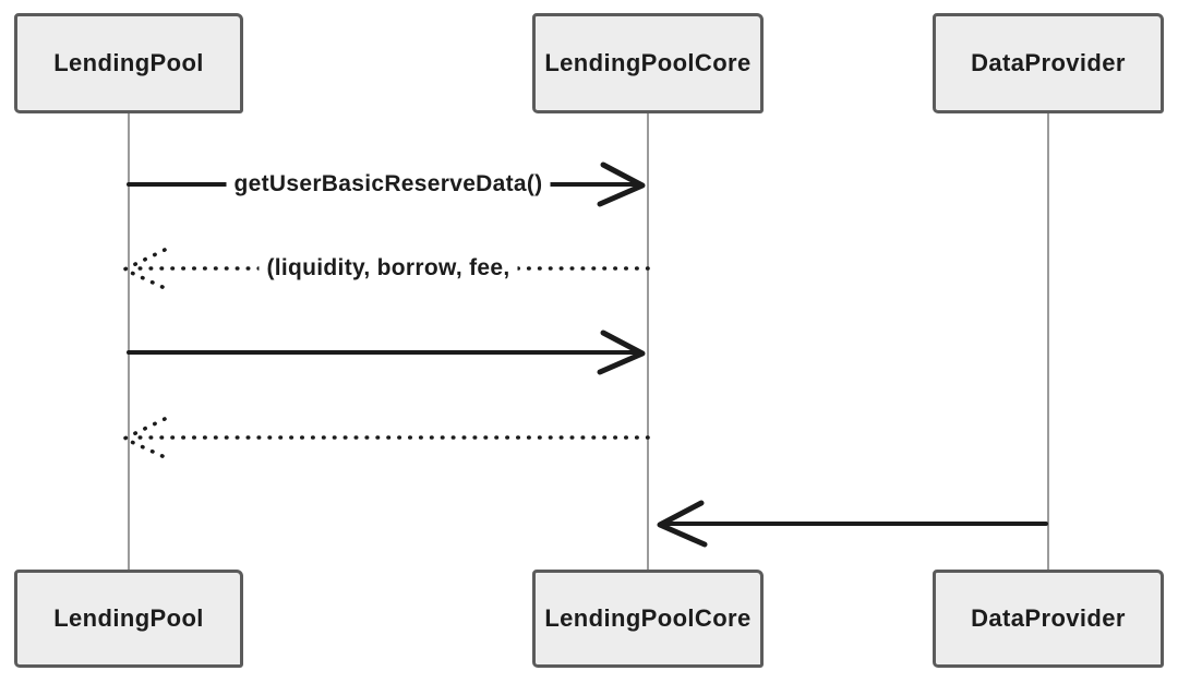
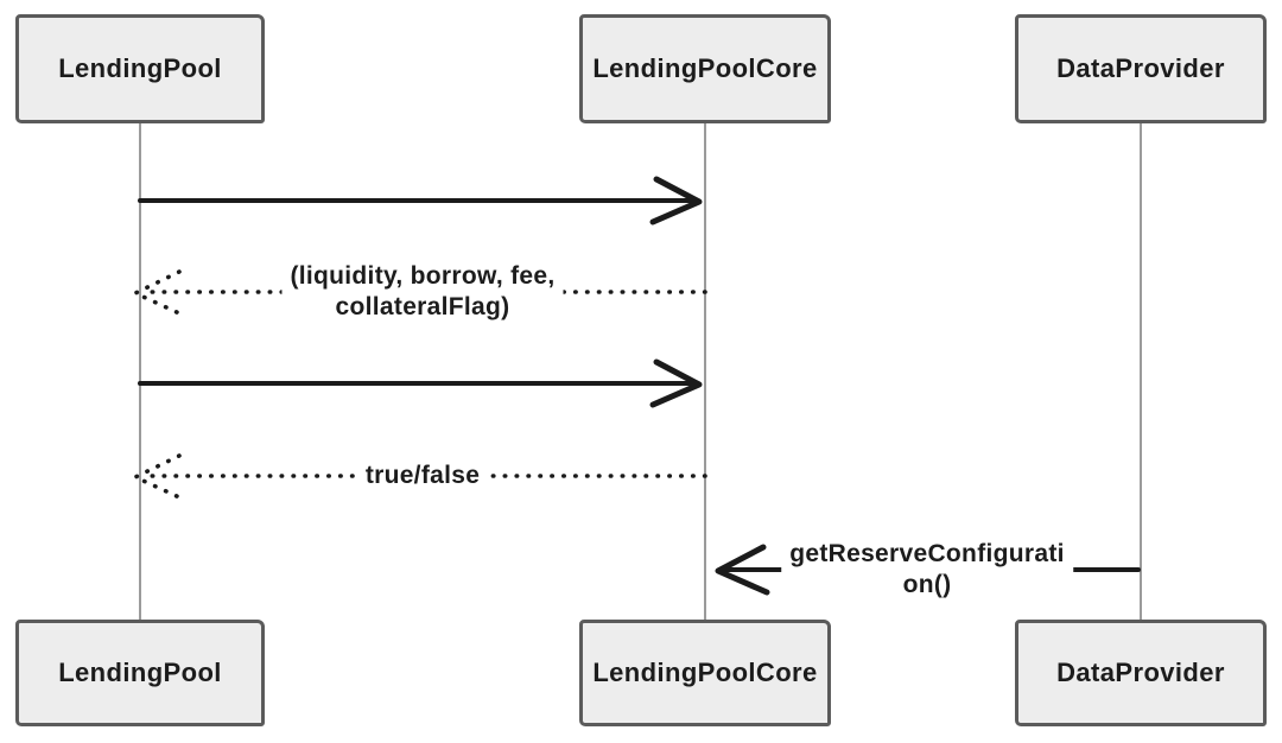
  LendingPool
  LendingPoolCore
  DataProvider
  LendingPool
  LendingPoolCore
  DataProvider
- getUserBasicReserveData()
  (liquidity, borrow, fee,
+ collateralFlag)
+ true/false
+ getReserveConfigurati
+ on()
